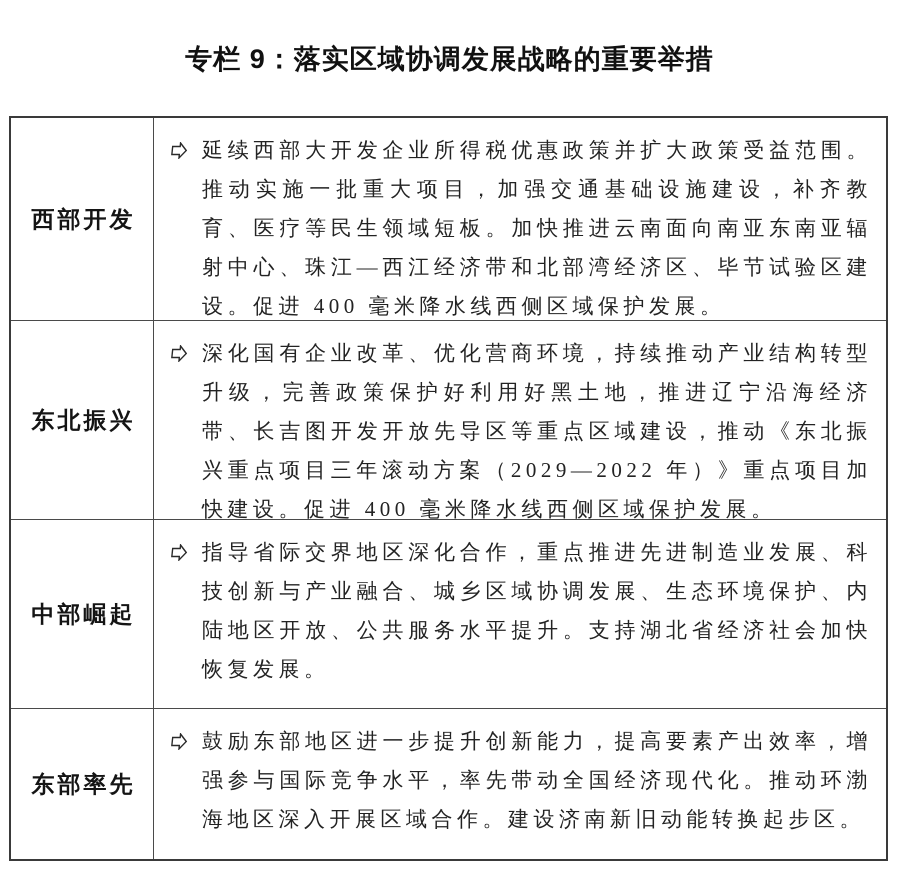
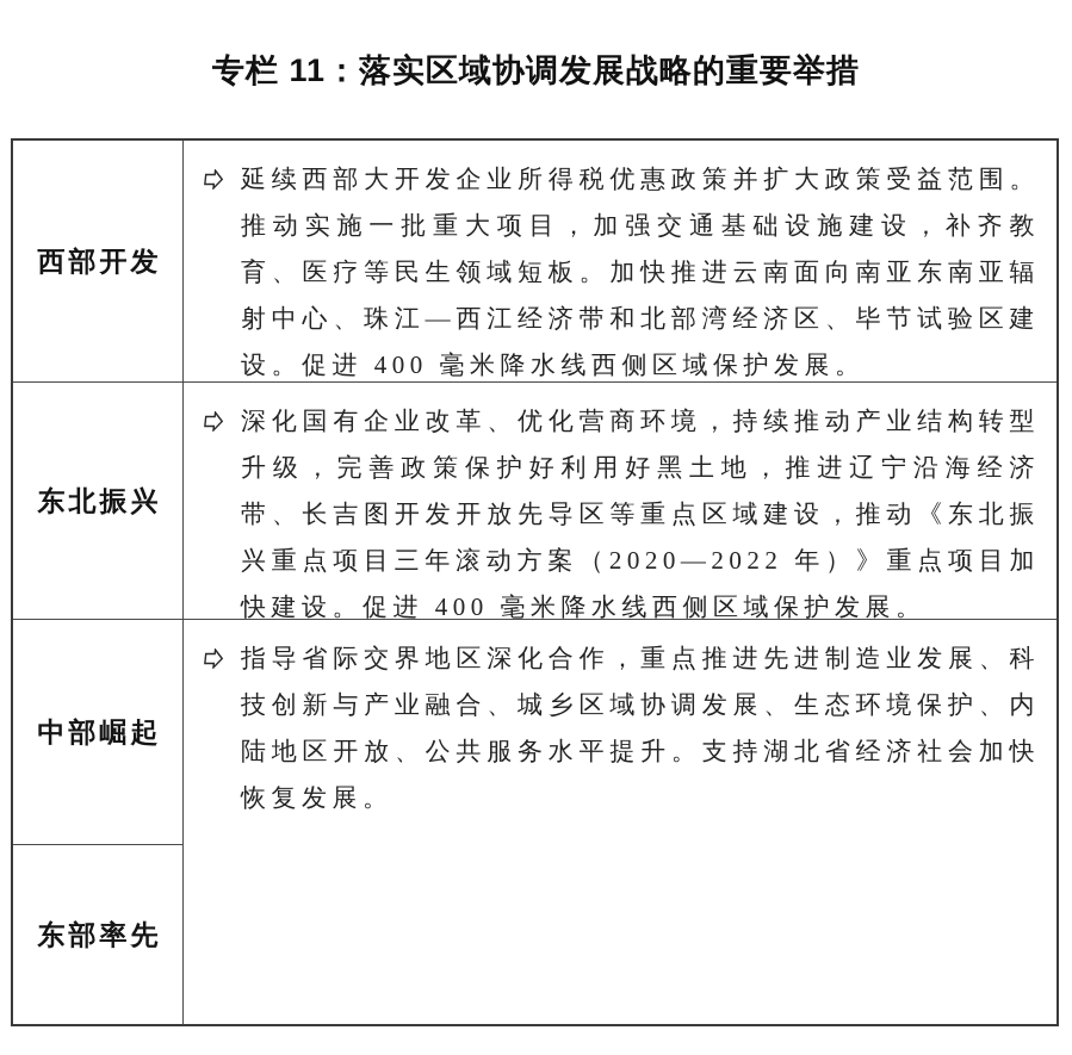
- 专栏 9：落实区域协调发展战略的重要举措
+ 专栏 11：落实区域协调发展战略的重要举措
  西部开发
  延续西部大开发企业所得税优惠政策并扩大政策受益范围。推动实施一批重大项目，加强交通基础设施建设，补齐教育、医疗等民生领域短板。加快推进云南面向南亚东南亚辐射中心、珠江—西江经济带和北部湾经济区、毕节试验区建设。促进 400 毫米降水线西侧区域保护发展。
  东北振兴
- 深化国有企业改革、优化营商环境，持续推动产业结构转型升级，完善政策保护好利用好黑土地，推进辽宁沿海经济带、长吉图开发开放先导区等重点区域建设，推动《东北振兴重点项目三年滚动方案（2029—2022 年）》重点项目加快建设。促进 400 毫米降水线西侧区域保护发展。
+ 深化国有企业改革、优化营商环境，持续推动产业结构转型升级，完善政策保护好利用好黑土地，推进辽宁沿海经济带、长吉图开发开放先导区等重点区域建设，推动《东北振兴重点项目三年滚动方案（2020—2022 年）》重点项目加快建设。促进 400 毫米降水线西侧区域保护发展。
  中部崛起
  指导省际交界地区深化合作，重点推进先进制造业发展、科技创新与产业融合、城乡区域协调发展、生态环境保护、内陆地区开放、公共服务水平提升。支持湖北省经济社会加快恢复发展。
  东部率先
- 鼓励东部地区进一步提升创新能力，提高要素产出效率，增强参与国际竞争水平，率先带动全国经济现代化。推动环渤海地区深入开展区域合作。建设济南新旧动能转换起步区。
